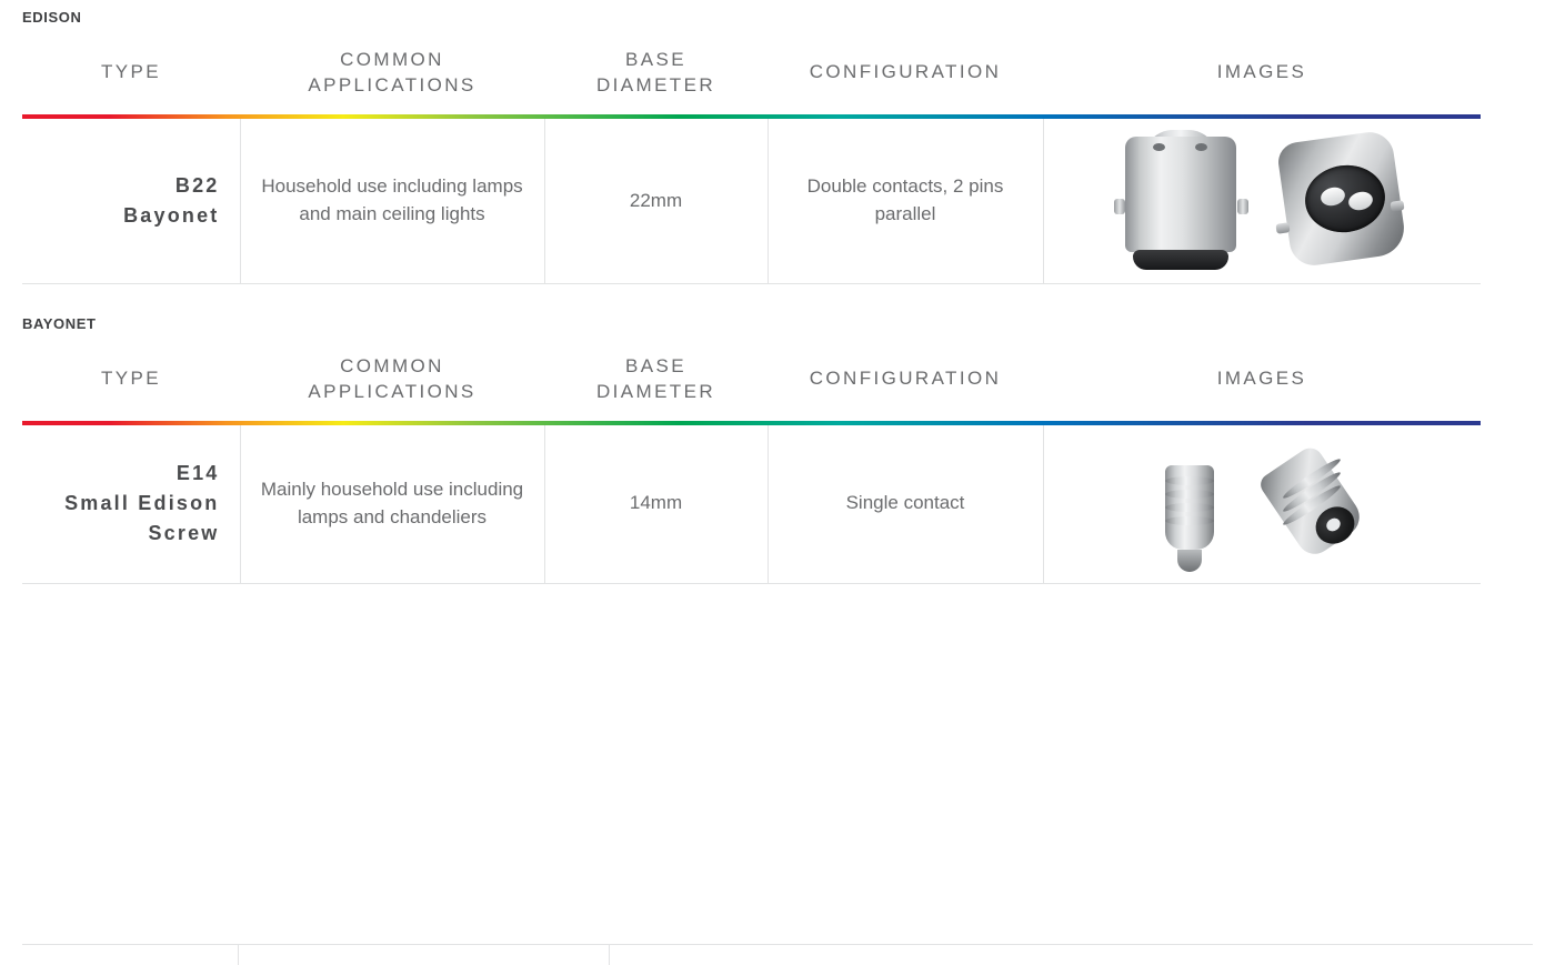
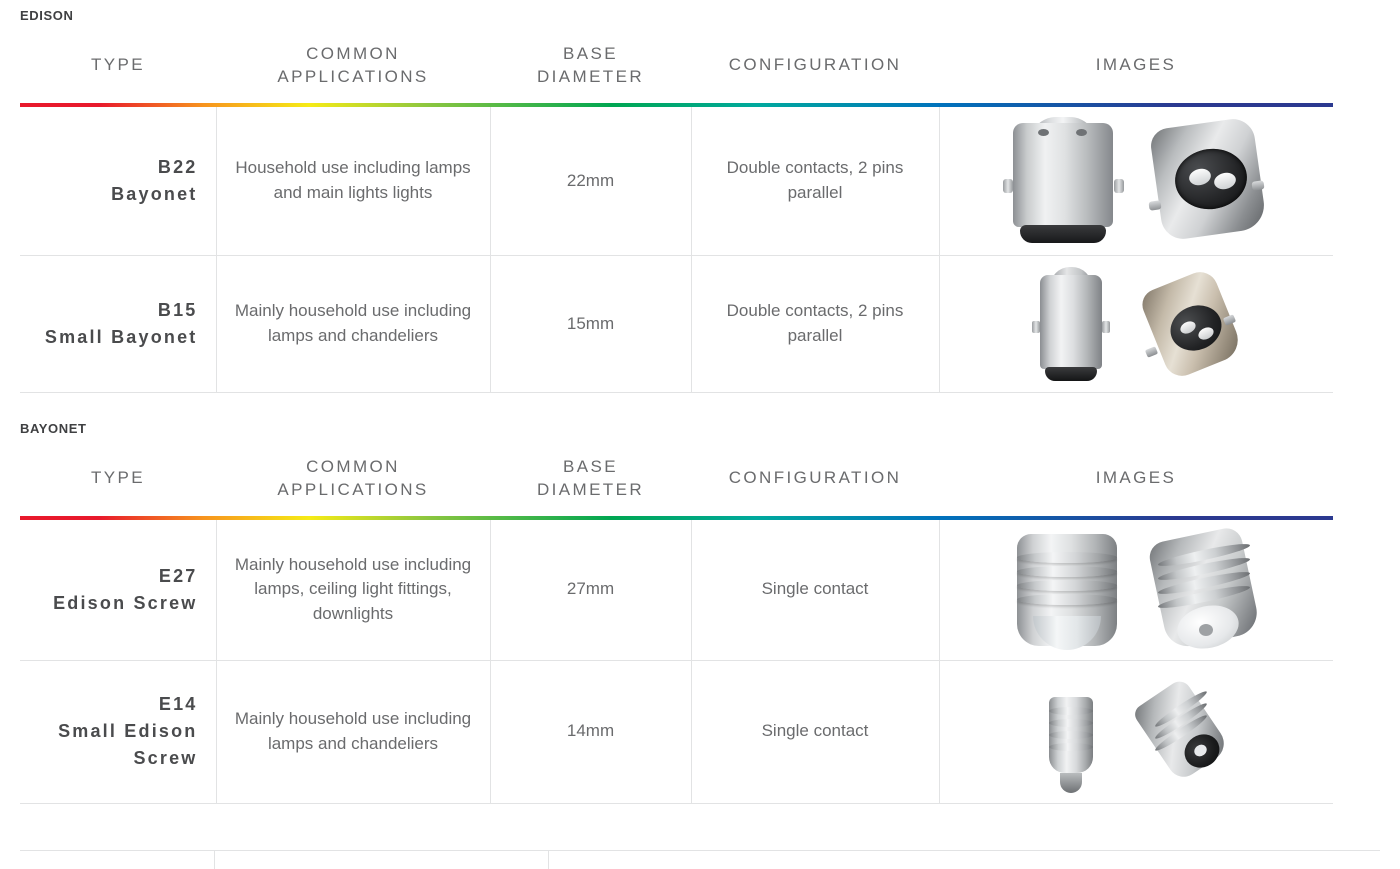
  EDISON
  TYPE	COMMON APPLICATIONS	BASE DIAMETER	CONFIGURATION	IMAGES
- B22 Bayonet	Household use including lamps and main ceiling lights	22mm	Double contacts, 2 pins parallel
+ B22 Bayonet	Household use including lamps and main lights lights	22mm	Double contacts, 2 pins parallel
+ B15 Small Bayonet	Mainly household use including lamps and chandeliers	15mm	Double contacts, 2 pins parallel
  BAYONET
  TYPE	COMMON APPLICATIONS	BASE DIAMETER	CONFIGURATION	IMAGES
+ E27 Edison Screw	Mainly household use including lamps, ceiling light fittings, downlights	27mm	Single contact
  E14 Small Edison Screw	Mainly household use including lamps and chandeliers	14mm	Single contact
